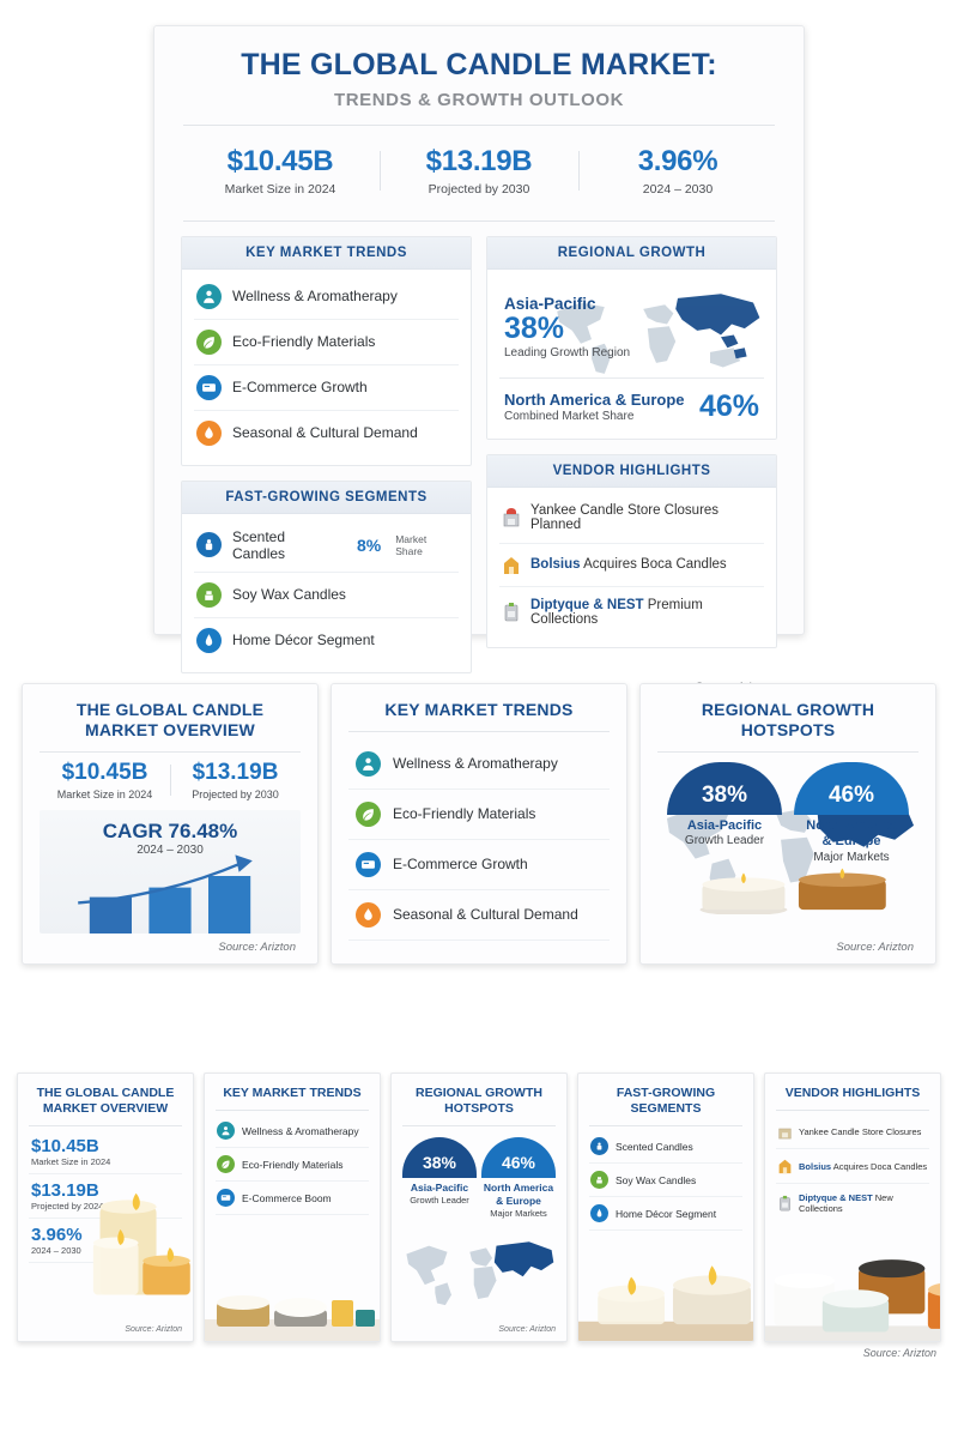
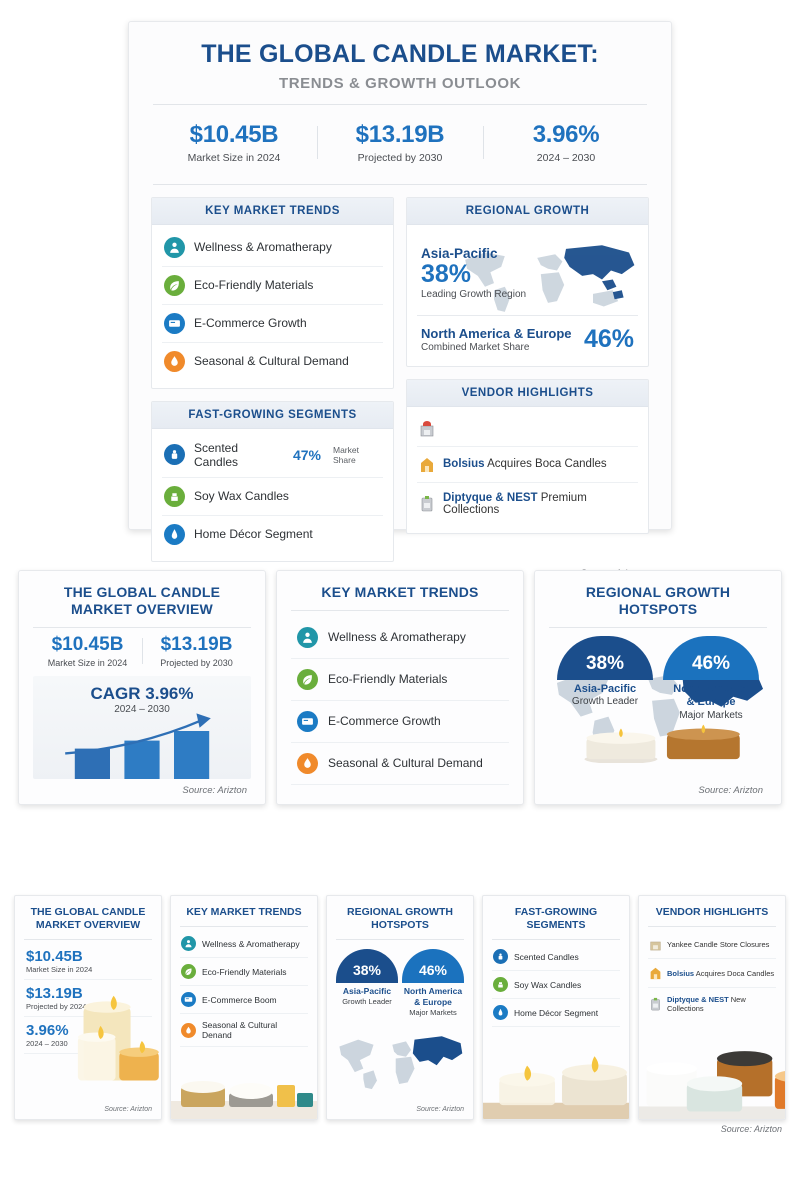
  THE GLOBAL CANDLE MARKET:
  TRENDS & GROWTH OUTLOOK
  $10.45B
  Market Size in 2024
  $13.19B
  Projected by 2030
  3.96%
  2024 – 2030
  KEY MARKET TRENDS
  Wellness & Aromatherapy
  Eco-Friendly Materials
  E-Commerce Growth
  Seasonal & Cultural Demand
  FAST-GROWING SEGMENTS
  Scented Candles
- 8%
+ 47%
  Market Share
  Soy Wax Candles
  Home Décor Segment
  REGIONAL GROWTH
  Asia-Pacific
  38%
  Leading Growth Region
  North America & Europe
  Combined Market Share
  46%
  VENDOR HIGHLIGHTS
- Yankee Candle Store Closures Planned
  Bolsius Acquires Boca Candles
  Diptyque & NEST Premium Collections
  THE GLOBAL CANDLE MARKET OVERVIEW
  $10.45B
  Market Size in 2024
  $13.19B
  Projected by 2030
- CAGR 76.48%
+ CAGR 3.96%
  2024 – 2030
  Source: Arizton
  KEY MARKET TRENDS
  Wellness & Aromatherapy
  Eco-Friendly Materials
  E-Commerce Growth
  Seasonal & Cultural Demand
  REGIONAL GROWTH HOTSPOTS
  38%
  Asia-Pacific
  Growth Leader
  46%
  North America
  & Europe
  Major Markets
  Source: Arizton
  THE GLOBAL CANDLE MARKET OVERVIEW
  $10.45B
  Market Size in 2024
  $13.19B
  Projected by 202
  3.96%
  2024 – 2030
  KEY MARKET TRENDS
  Wellness & Aromatherapy
  Eco-Friendly Materials
  E-Commerce Boom
+ Seasonal & Cultural Denand
  REGIONAL GROWTH HOTSPOTS
  38%
  Asia-Pacific
  Growth Leader
  46%
  North America
  & Europe
  Major Markets
  FAST-GROWING SEGMENTS
  Scented Candles
  Soy Wax Candles
  Home Décor Segment
  VENDOR HIGHLIGHTS
  Yankee Candle Store Closures
  Bolsius Acquires Doca Candles
  Diptyque & NEST New Collections
  Source: Arizton
